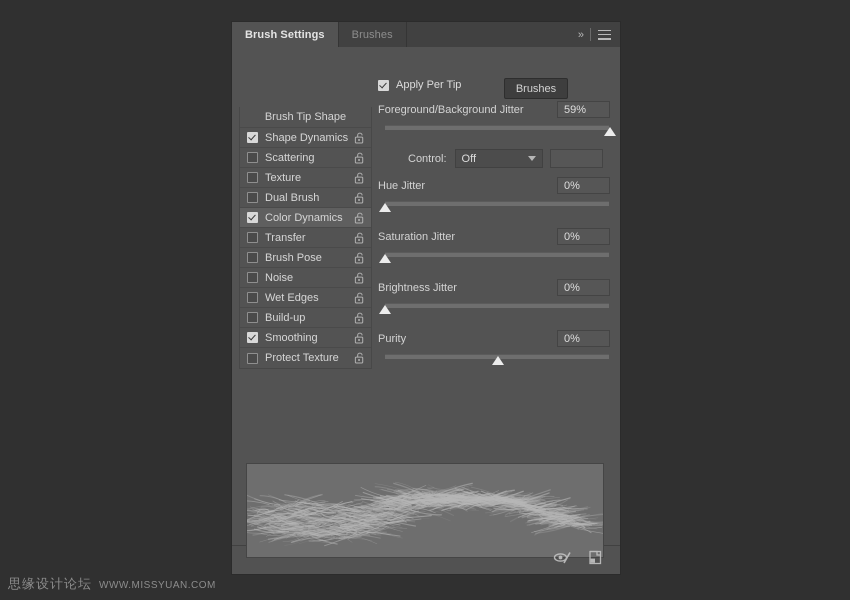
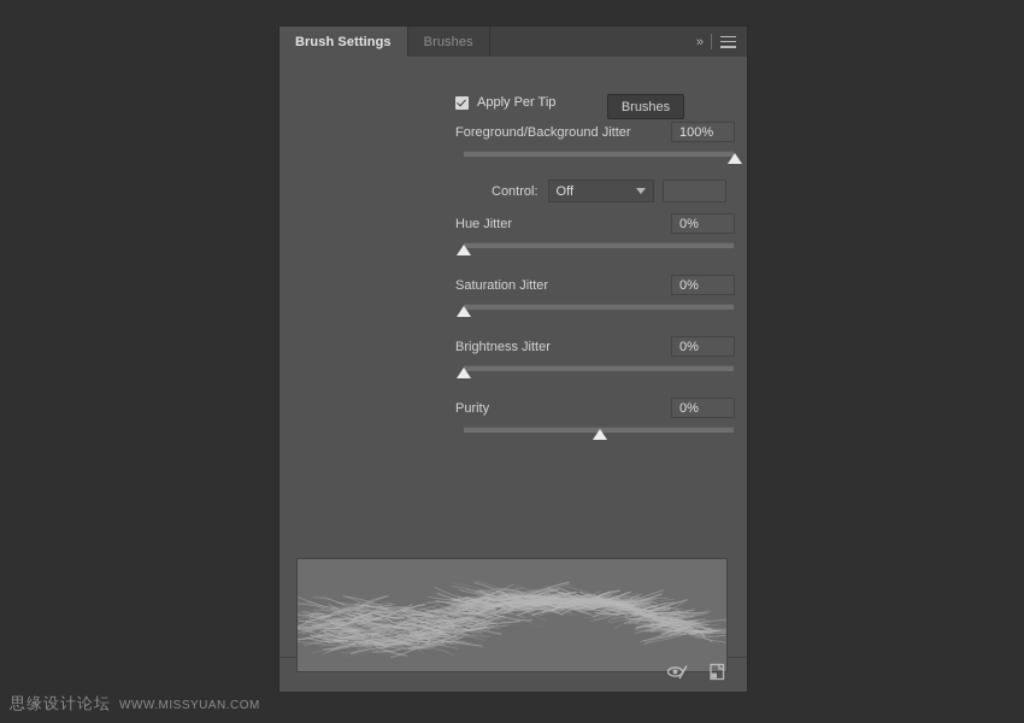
  Brush Settings
  Brushes
  »
  Brushes
- Brush Tip Shape
- Shape Dynamics
- Scattering
- Texture
- Dual Brush
- Color Dynamics
- Transfer
- Brush Pose
- Noise
- Wet Edges
- Build-up
- Smoothing
- Protect Texture
  Apply Per Tip
  Foreground/Background Jitter
- 59%
+ 100%
  Control:
  Off
  Hue Jitter
  0%
  Saturation Jitter
  0%
  Brightness Jitter
  0%
  Purity
  0%
  思缘设计论坛
  WWW.MISSYUAN.COM
